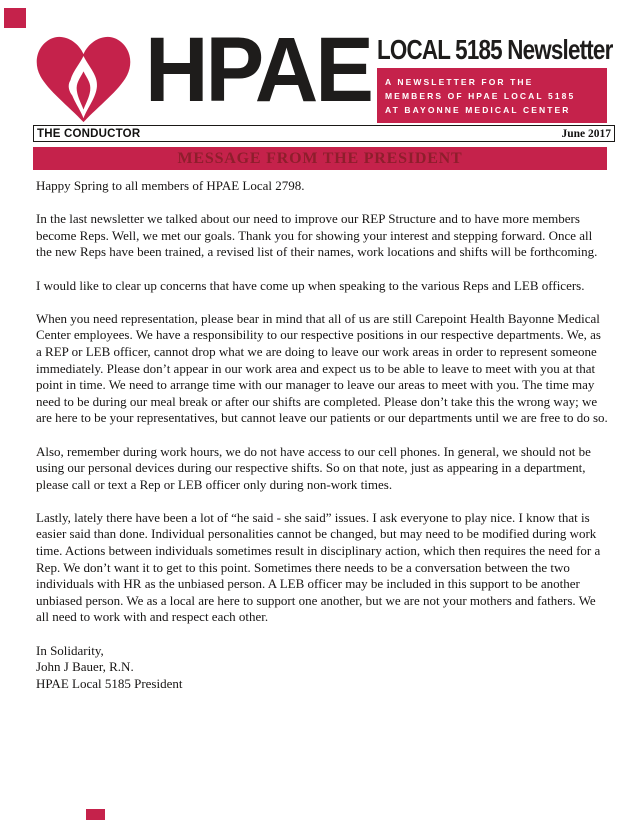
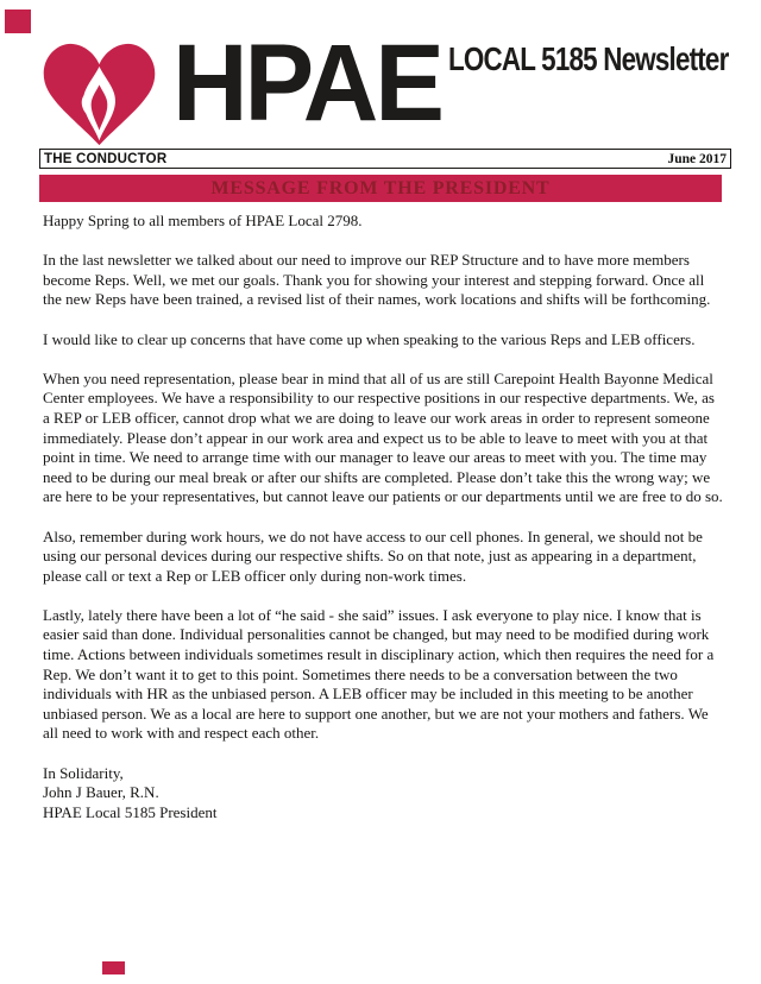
  HPAE
  LOCAL 5185 Newsletter
- A NEWSLETTER FOR THE
- MEMBERS OF HPAE LOCAL 5185
- AT BAYONNE MEDICAL CENTER
  THE CONDUCTOR
  June 2017
  MESSAGE FROM THE PRESIDENT
  Happy Spring to all members of HPAE Local 2798.
  In the last newsletter we talked about our need to improve our REP Structure and to have more members become Reps. Well, we met our goals. Thank you for showing your interest and stepping forward. Once all the new Reps have been trained, a revised list of their names, work locations and shifts will be forthcoming.
  I would like to clear up concerns that have come up when speaking to the various Reps and LEB officers.
  When you need representation, please bear in mind that all of us are still Carepoint Health Bayonne Medical Center employees. We have a responsibility to our respective positions in our respective departments. We, as a REP or LEB officer, cannot drop what we are doing to leave our work areas in order to represent someone immediately. Please don’t appear in our work area and expect us to be able to leave to meet with you at that point in time. We need to arrange time with our manager to leave our areas to meet with you. The time may need to be during our meal break or after our shifts are completed. Please don’t take this the wrong way; we are here to be your representatives, but cannot leave our patients or our departments until we are free to do so.
  Also, remember during work hours, we do not have access to our cell phones. In general, we should not be using our personal devices during our respective shifts. So on that note, just as appearing in a department, please call or text a Rep or LEB officer only during non-work times.
- Lastly, lately there have been a lot of “he said - she said” issues. I ask everyone to play nice. I know that is easier said than done. Individual personalities cannot be changed, but may need to be modified during work time. Actions between individuals sometimes result in disciplinary action, which then requires the need for a Rep. We don’t want it to get to this point. Sometimes there needs to be a conversation between the two individuals with HR as the unbiased person. A LEB officer may be included in this support to be another unbiased person. We as a local are here to support one another, but we are not your mothers and fathers. We all need to work with and respect each other.
+ Lastly, lately there have been a lot of “he said - she said” issues. I ask everyone to play nice. I know that is easier said than done. Individual personalities cannot be changed, but may need to be modified during work time. Actions between individuals sometimes result in disciplinary action, which then requires the need for a Rep. We don’t want it to get to this point. Sometimes there needs to be a conversation between the two individuals with HR as the unbiased person. A LEB officer may be included in this meeting to be another unbiased person. We as a local are here to support one another, but we are not your mothers and fathers. We all need to work with and respect each other.
  In Solidarity,
  John J Bauer, R.N.
  HPAE Local 5185 President
